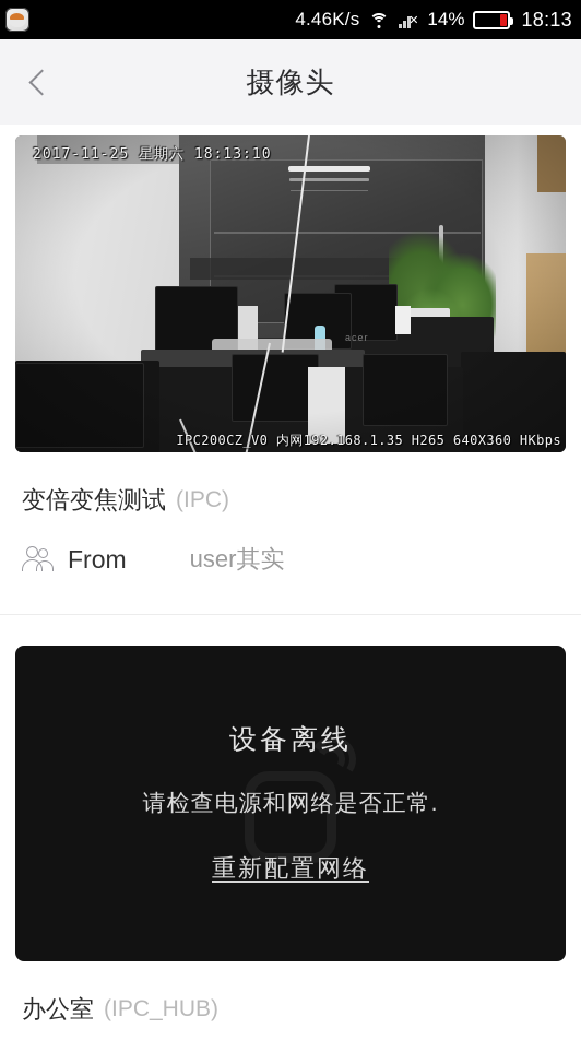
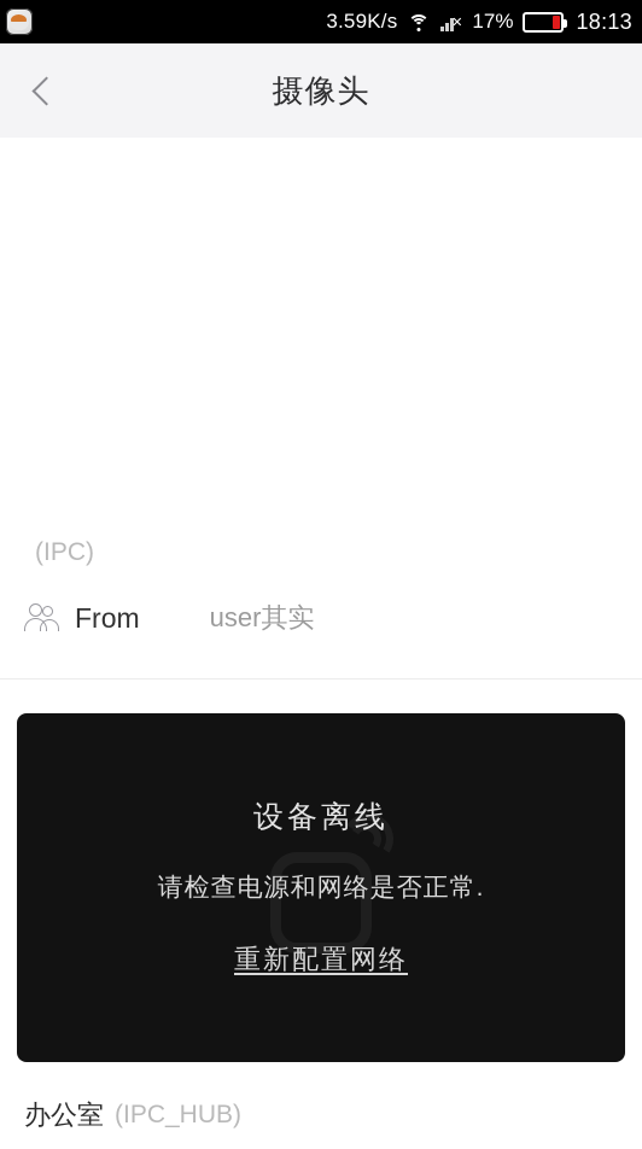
- 4.46K/s
+ 3.59K/s
  ✕
- 14%
+ 17%
  18:13
  摄像头
- 2017-11-25 星期六 18:13:10
- IPC200CZ_V0 内网192.168.1.35 H265 640X360 HKbps
- 变倍变焦测试
  (IPC)
  From
  user其实
  设备离线
  请检查电源和网络是否正常.
  重新配置网络
  办公室
  (IPC_HUB)
